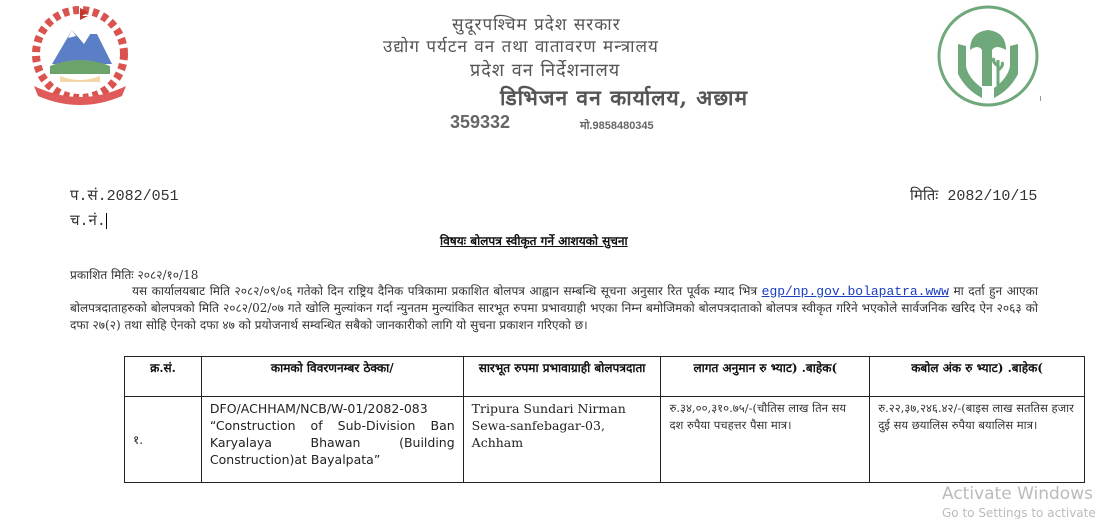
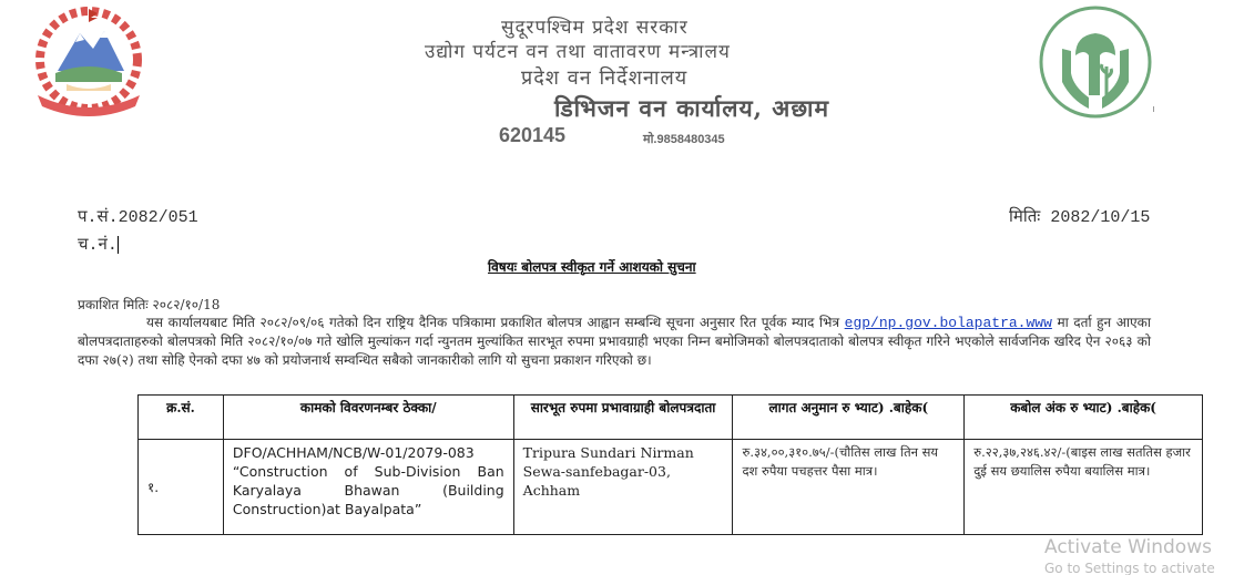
  सुदूरपश्चिम प्रदेश सरकार
  उद्योग पर्यटन वन तथा वातावरण मन्त्रालय
  प्रदेश वन निर्देशनालय
  डिभिजन वन कार्यालय, अछाम
- 359332
+ 620145
  मो.9858480345
  प.सं.2082/051
  च.नं.
  मितिः 2082/10/15
  विषयः बोलपत्र स्वीकृत गर्ने आशयको सुचना
  प्रकाशित मितिः २०८२/१०/18
- यस कार्यालयबाट मिति २०८२/०९/०६ गतेको दिन राष्ट्रिय दैनिक पत्रिकामा प्रकाशित बोलपत्र आह्वान सम्बन्धि सूचना अनुसार रित पूर्वक म्याद भित्र egp/np.gov.bolapatra.www मा दर्ता हुन आएका बोलपत्रदाताहरुको बोलपत्रको मिति २०८२/02/०७ गते खोलि मुल्यांकन गर्दा न्युनतम मुल्यांकित सारभूत रुपमा प्रभावग्राही भएका निम्न बमोजिमको बोलपत्रदाताको बोलपत्र स्वीकृत गरिने भएकोले सार्वजनिक खरिद ऐन २०६३ को दफा २७(२) तथा सोहि ऐनको दफा ४७ को प्रयोजनार्थ सम्वन्धित सबैको जानकारीको लागि यो सुचना प्रकाशन गरिएको छ।
+ यस कार्यालयबाट मिति २०८२/०९/०६ गतेको दिन राष्ट्रिय दैनिक पत्रिकामा प्रकाशित बोलपत्र आह्वान सम्बन्धि सूचना अनुसार रित पूर्वक म्याद भित्र egp/np.gov.bolapatra.www मा दर्ता हुन आएका बोलपत्रदाताहरुको बोलपत्रको मिति २०८२/१०/०७ गते खोलि मुल्यांकन गर्दा न्युनतम मुल्यांकित सारभूत रुपमा प्रभावग्राही भएका निम्न बमोजिमको बोलपत्रदाताको बोलपत्र स्वीकृत गरिने भएकोले सार्वजनिक खरिद ऐन २०६३ को दफा २७(२) तथा सोहि ऐनको दफा ४७ को प्रयोजनार्थ सम्वन्धित सबैको जानकारीको लागि यो सुचना प्रकाशन गरिएको छ।
  क्र.सं.	कामको विवरणनम्बर ठेक्का/	सारभूत रुपमा प्रभावाग्राही बोलपत्रदाता	लागत अनुमान रु भ्याट) .बाहेक(	कबोल अंक रु भ्याट) .बाहेक(
- १.	DFO/ACHHAM/NCB/W-01/2082-083 “Construction of Sub-Division Ban Karyalaya Bhawan (Building Construction)at Bayalpata”	Tripura Sundari Nirman Sewa-sanfebagar-03, Achham	रु.३४,००,३१०.७५/-(चौतिस लाख तिन सय दश रुपैया पचहत्तर पैसा मात्र।	रु.२२,३७,२४६.४२/-(बाइस लाख सततिस हजार दुई सय छयालिस रुपैया बयालिस मात्र।
+ १.	DFO/ACHHAM/NCB/W-01/2079-083 “Construction of Sub-Division Ban Karyalaya Bhawan (Building Construction)at Bayalpata”	Tripura Sundari Nirman Sewa-sanfebagar-03, Achham	रु.३४,००,३१०.७५/-(चौतिस लाख तिन सय दश रुपैया पचहत्तर पैसा मात्र।	रु.२२,३७,२४६.४२/-(बाइस लाख सततिस हजार दुई सय छयालिस रुपैया बयालिस मात्र।
  Activate Windows
  Go to Settings to activate
